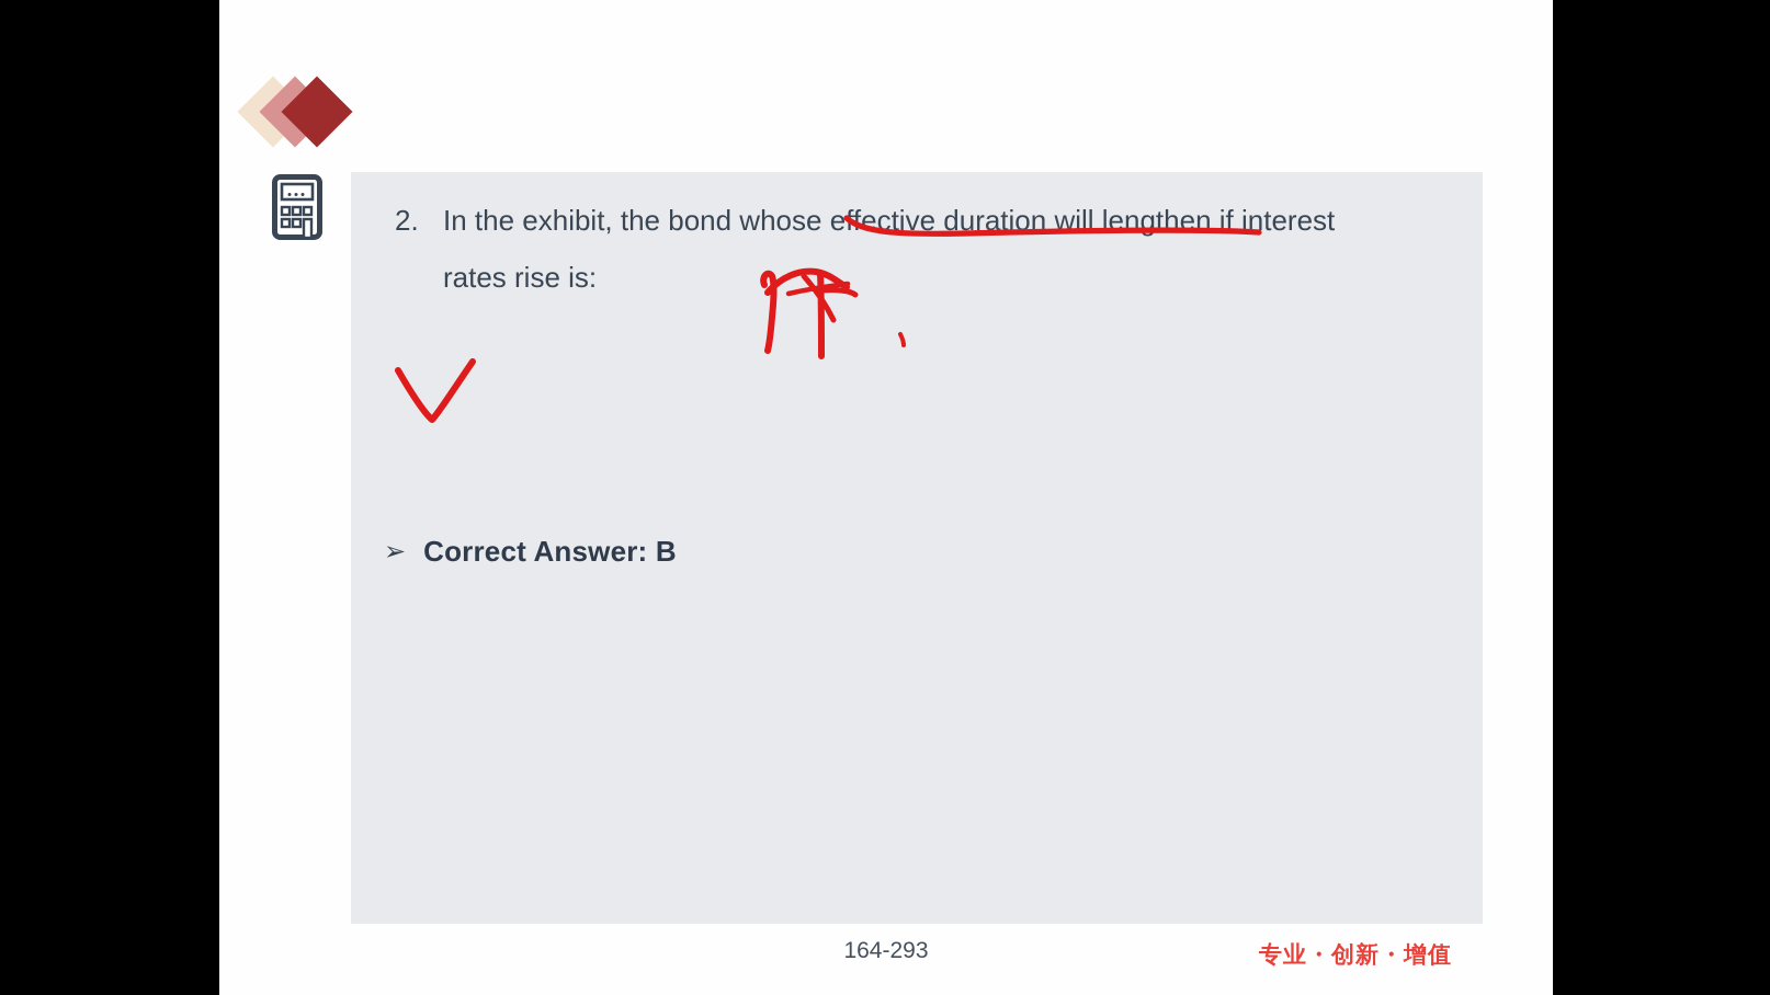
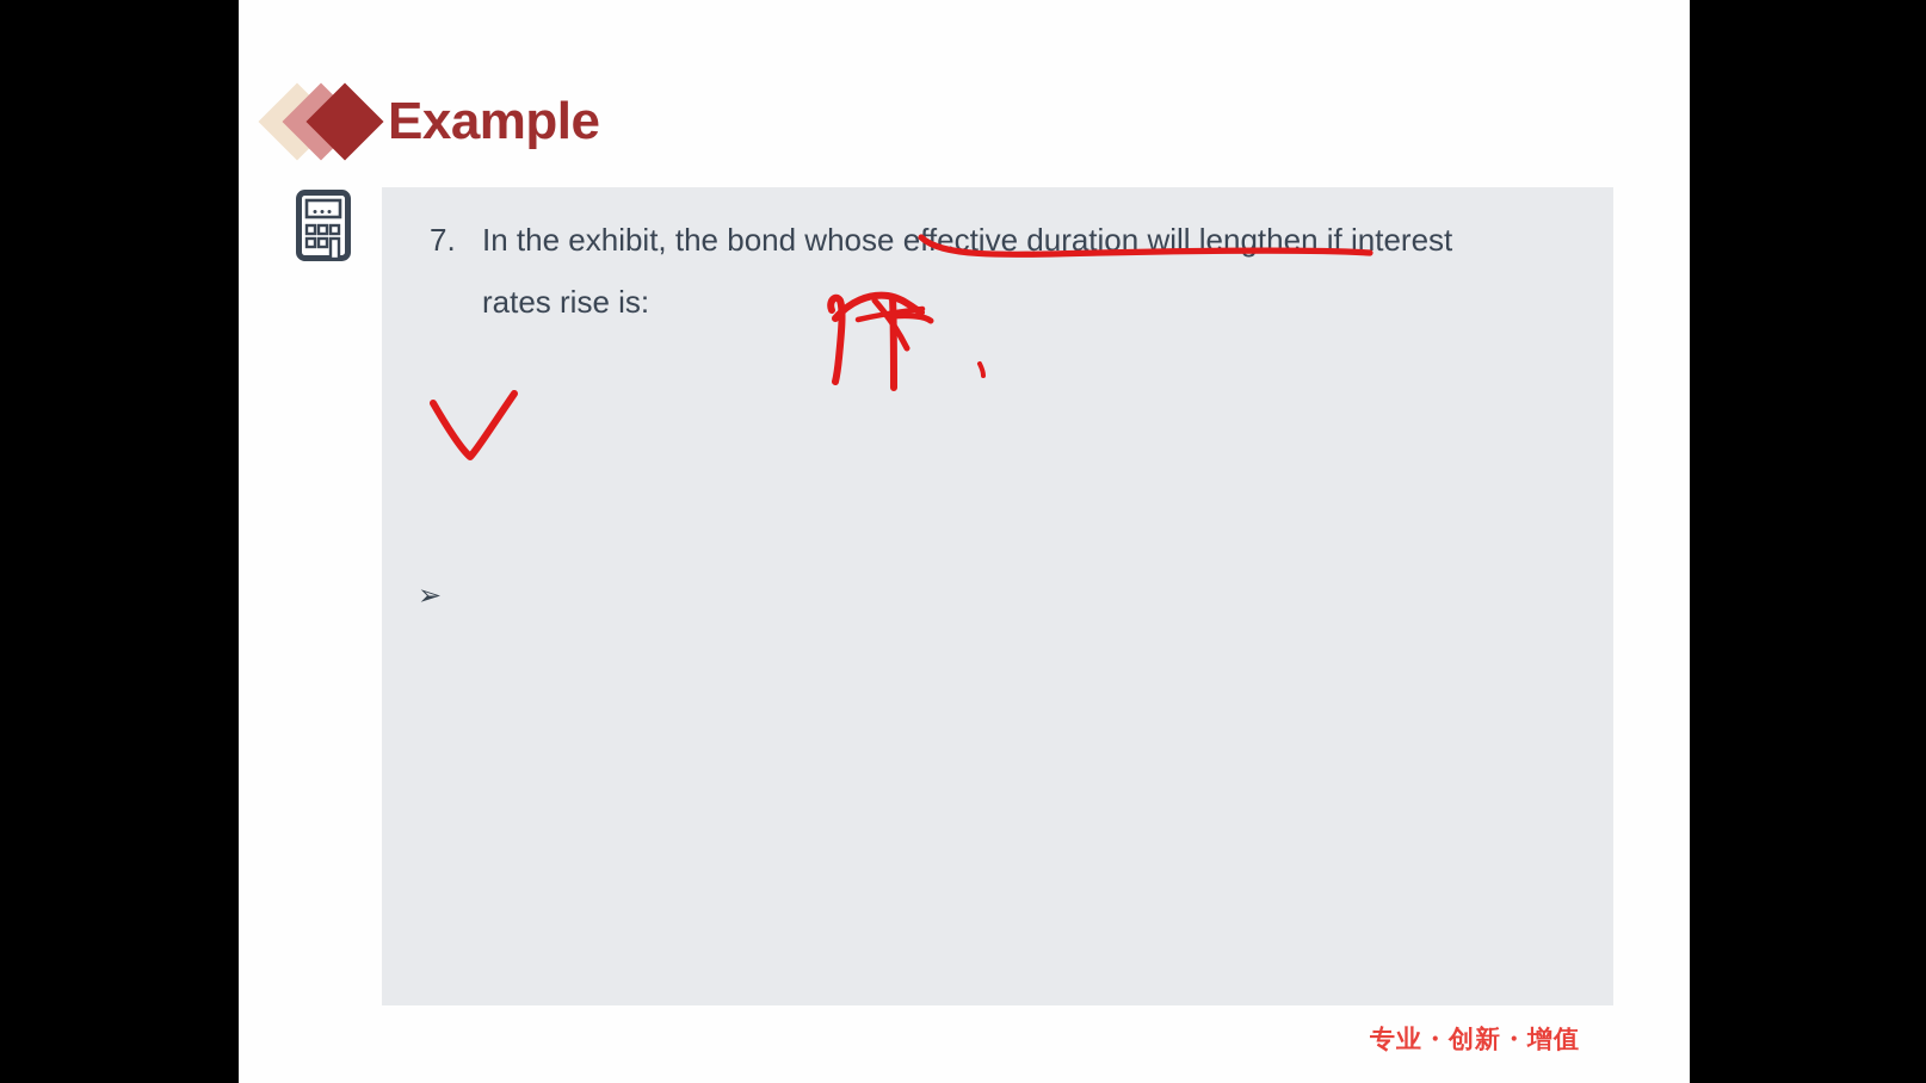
+ Example
- 2.
+ 7.
  In the exhibit, the bond whose efective duration will lengthen if interest rates rise is:
  ➢
- Correct Answer: B
- 164-293
  专业・创新・增值
